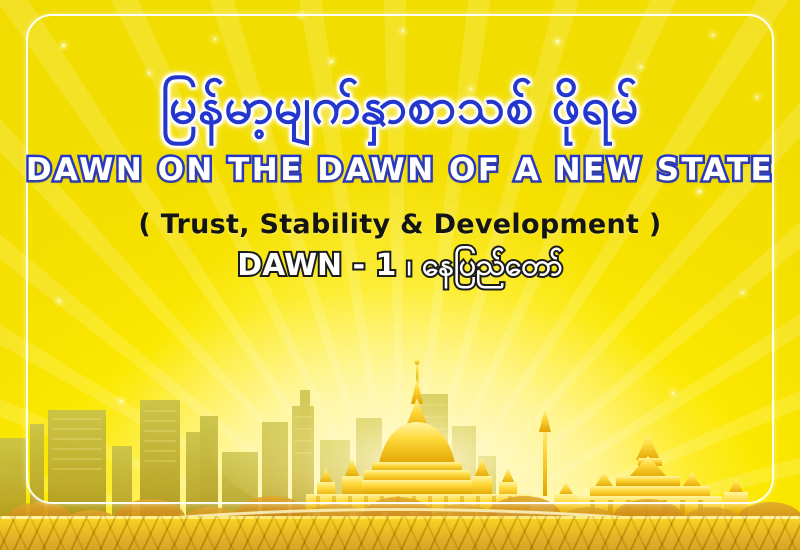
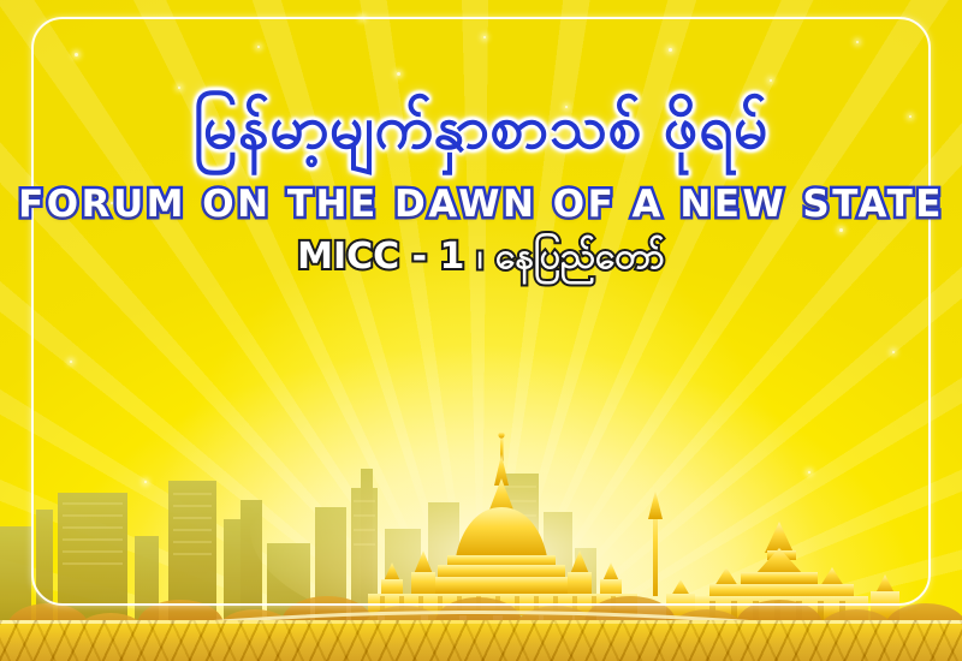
  မြန်မာ့မျက်နှာစာသစ် ဖိုရမ်
- DAWN ON THE DAWN OF A NEW STATE
+ FORUM ON THE DAWN OF A NEW STATE
- ( Trust, Stability & Development )
- DAWN - 1 ၊ နေပြည်တော်
+ MICC - 1 ၊ နေပြည်တော်
